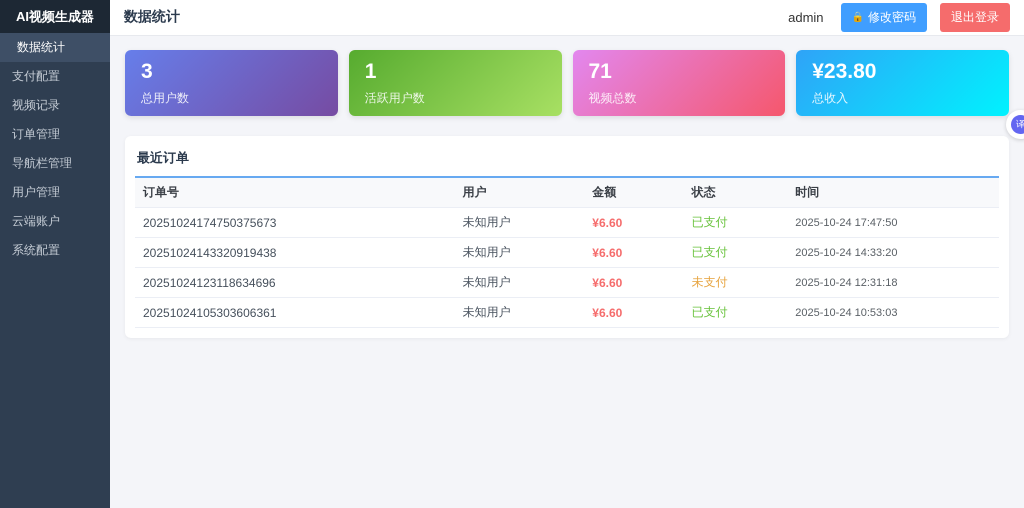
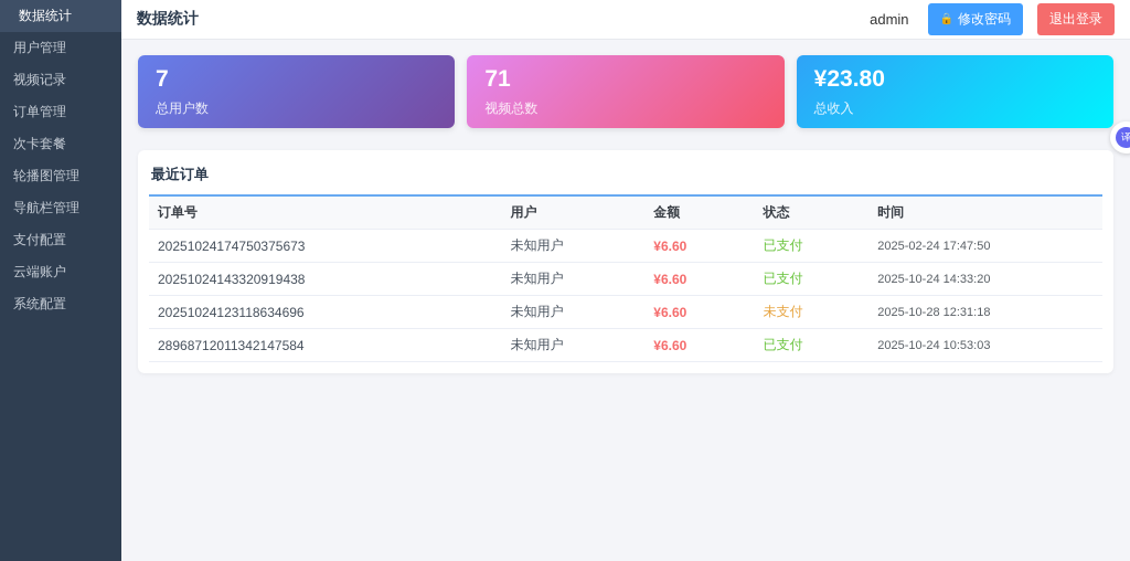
- AI视频生成器
  数据统计
- 支付配置
+ 用户管理
  视频记录
  订单管理
+ 次卡套餐
+ 轮播图管理
  导航栏管理
- 用户管理
+ 支付配置
  云端账户
  系统配置
  数据统计
  admin
  🔒
  修改密码
  退出登录
- 3
+ 7
  总用户数
- 1
- 活跃用户数
  71
  视频总数
  ¥23.80
  总收入
  最近订单
  订单号	用户	金额	状态	时间
- 20251024174750375673	未知用户	¥6.60	已支付	2025-10-24 17:47:50
+ 20251024174750375673	未知用户	¥6.60	已支付	2025-02-24 17:47:50
  20251024143320919438	未知用户	¥6.60	已支付	2025-10-24 14:33:20
- 20251024123118634696	未知用户	¥6.60	未支付	2025-10-24 12:31:18
+ 20251024123118634696	未知用户	¥6.60	未支付	2025-10-28 12:31:18
- 20251024105303606361	未知用户	¥6.60	已支付	2025-10-24 10:53:03
+ 28968712011342147584	未知用户	¥6.60	已支付	2025-10-24 10:53:03
  译
